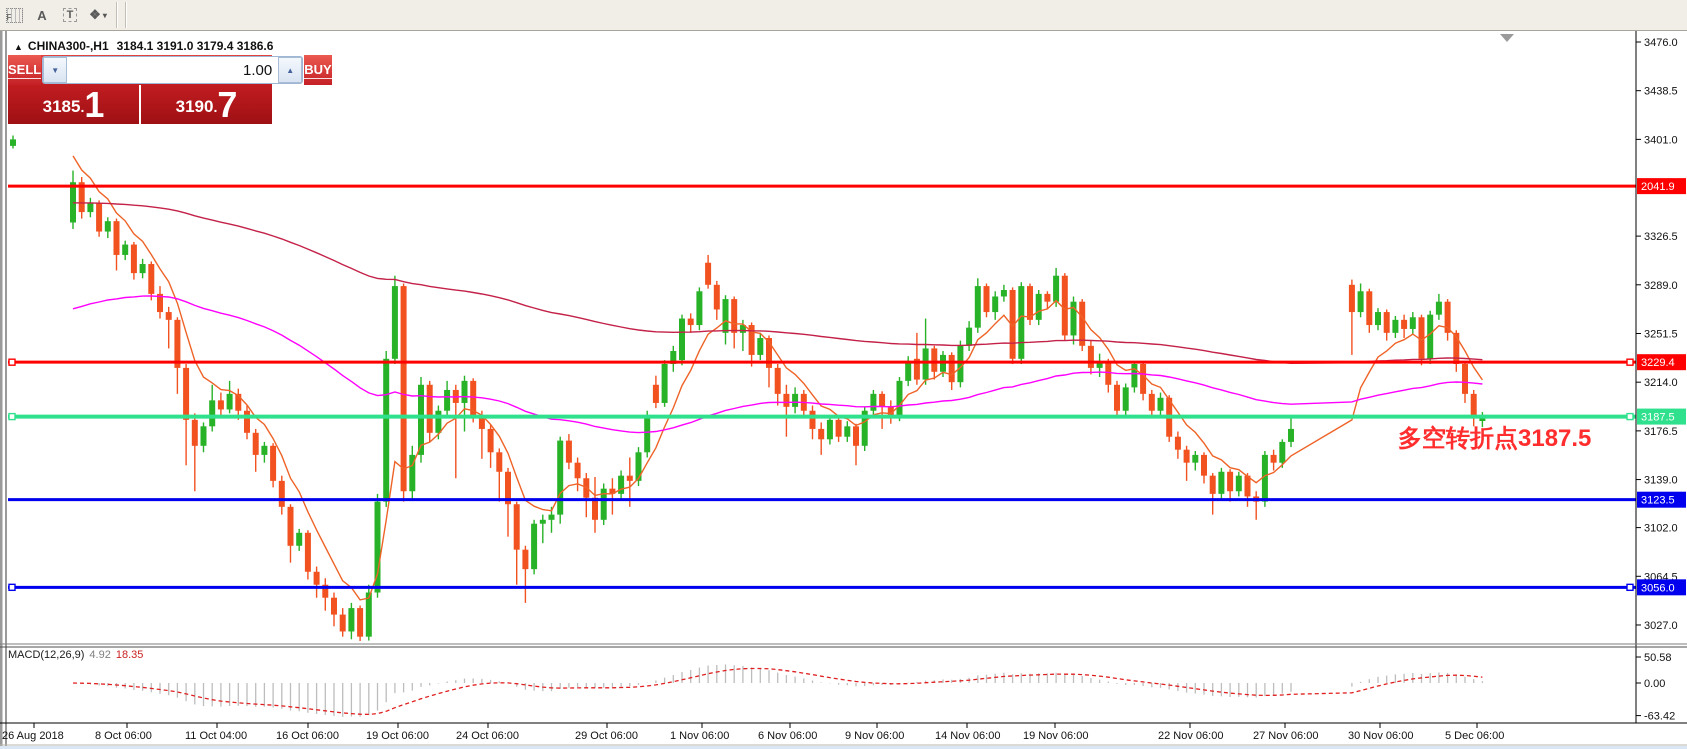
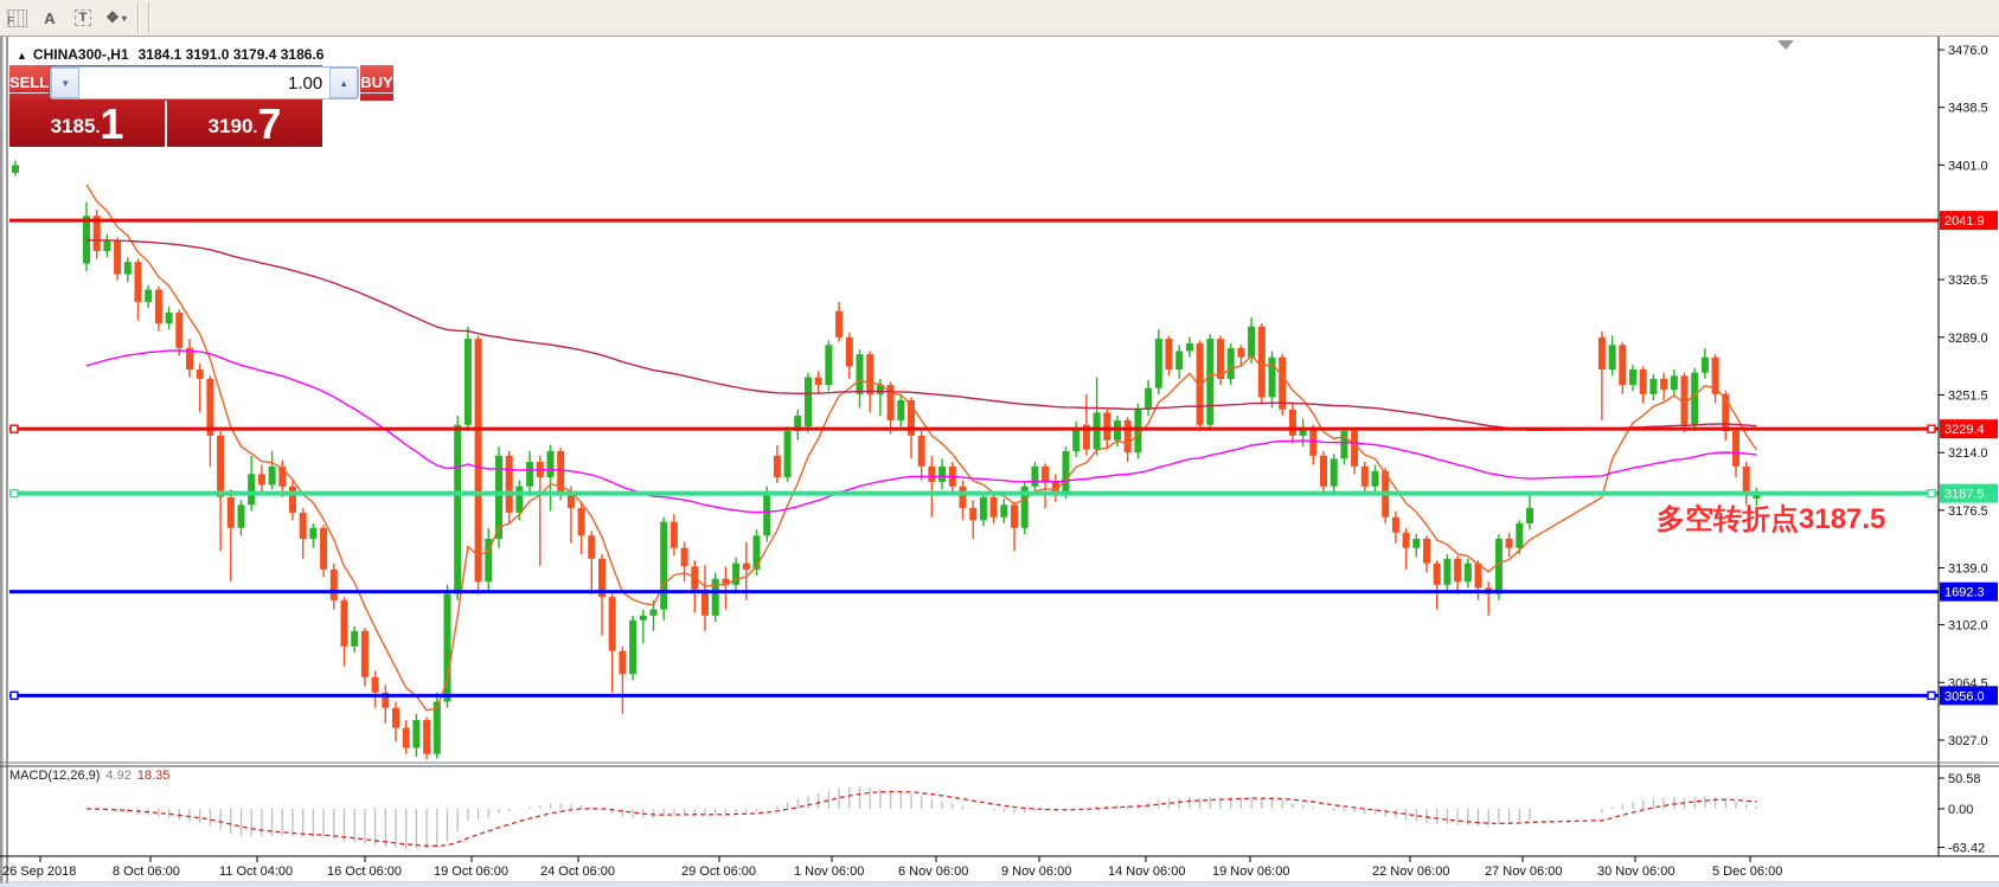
  F
  A
  T
  ❖
  ▾
  3476.0
  3438.5
  3401.0
  3326.5
  3289.0
  3251.5
  3214.0
  3176.5
  3139.0
  3102.0
  3064.5
  3027.0
  2041.9
  3229.4
  3187.5
- 3123.5
+ 1692.3
  3056.0
  50.58
  0.00
  -63.42
- 26 Aug 2018
+ 26 Sep 2018
  8 Oct 06:00
  11 Oct 04:00
  16 Oct 06:00
  19 Oct 06:00
  24 Oct 06:00
  29 Oct 06:00
  1 Nov 06:00
  6 Nov 06:00
  9 Nov 06:00
  14 Nov 06:00
  19 Nov 06:00
  22 Nov 06:00
  27 Nov 06:00
  30 Nov 06:00
  5 Dec 06:00
  ▲ CHINA300-,H1 3184.1 3191.0 3179.4 3186.6
  SELL
  ▼
  1.00
  ▲
  BUY
  3185
  .
  1
  3190
  .
  7
  多空转折点3187.5
  MACD(12,26,9) 4.92 18.35
